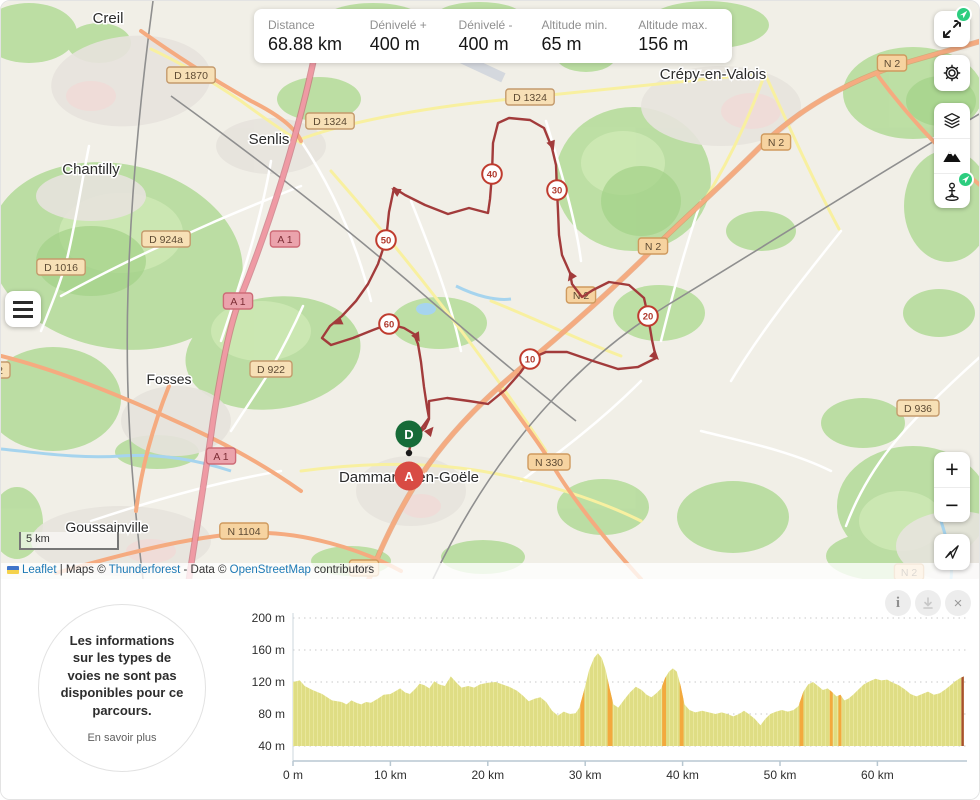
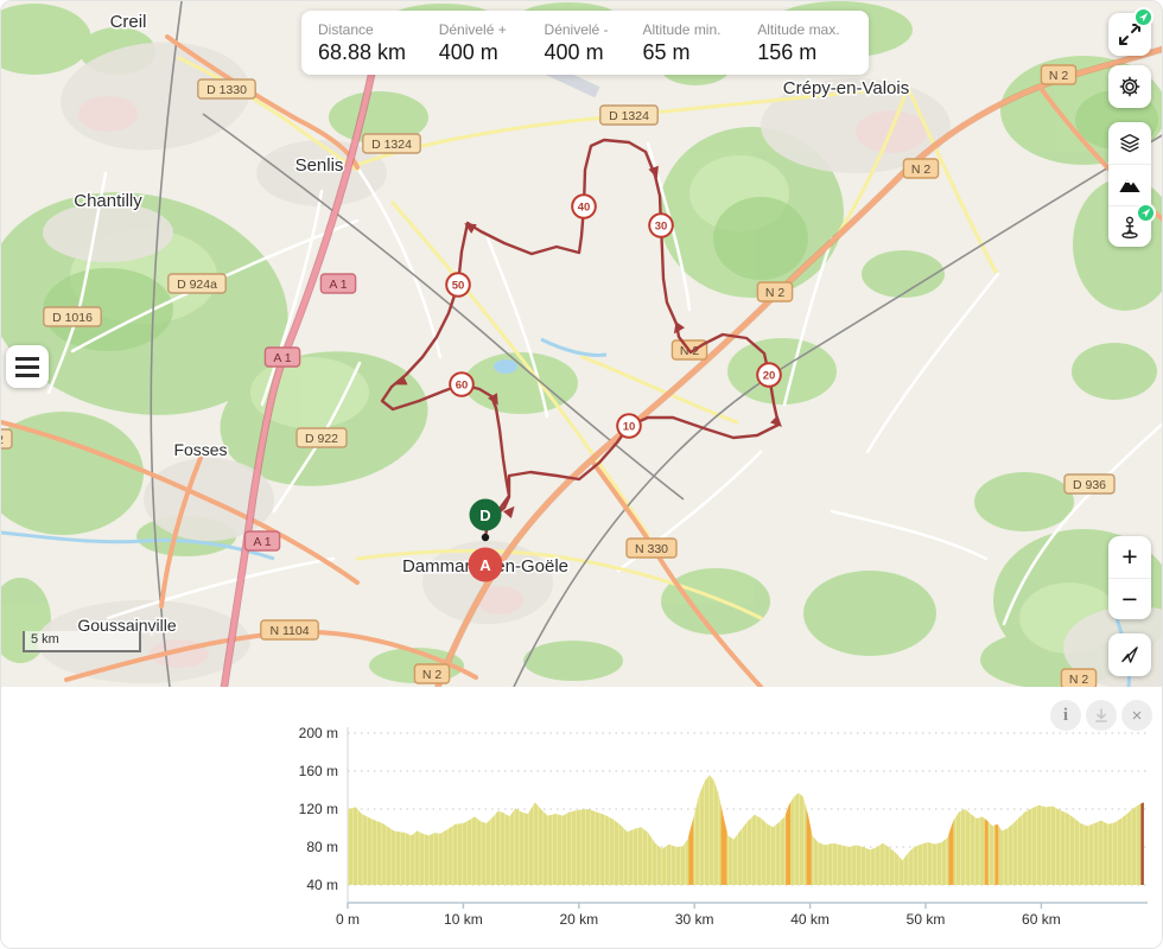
- D 1870
+ D 1330
  D 1324
  D 1324
  D 924a
  D 1016
  D 922
  D 936
  A 1
  A 1
  A 1
  N 2
  N 2
  N 2
  N 2
  N 2
  N 2
  N 330
  N 1104
  Creil
  Senlis
  Chantilly
  Crépy-en-Valois
  Fosses
  Goussainville
  Dammarn-Goële
  D
  A
  10
  20
  30
  40
  50
  60
  Distance
  68.88 km
  Dénivelé +
  400 m
  Dénivelé -
  400 m
  Altitude min.
  65 m
  Altitude max.
  156 m
  +
  −
  5 km
- Leaflet | Maps © Thunderforest - Data © OpenStreetMap contributors
- Les informations sur les types de voies ne sont pas disponibles pour ce parcours.
- En savoir plus
  i
  ×
  200 m
  160 m
  120 m
  80 m
  40 m
  0 m
  10 km
  20 km
  30 km
  40 km
  50 km
  60 km
